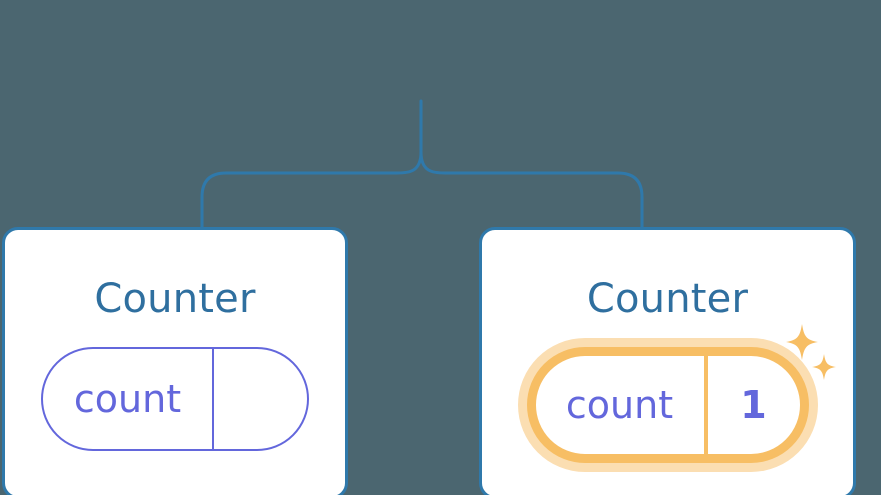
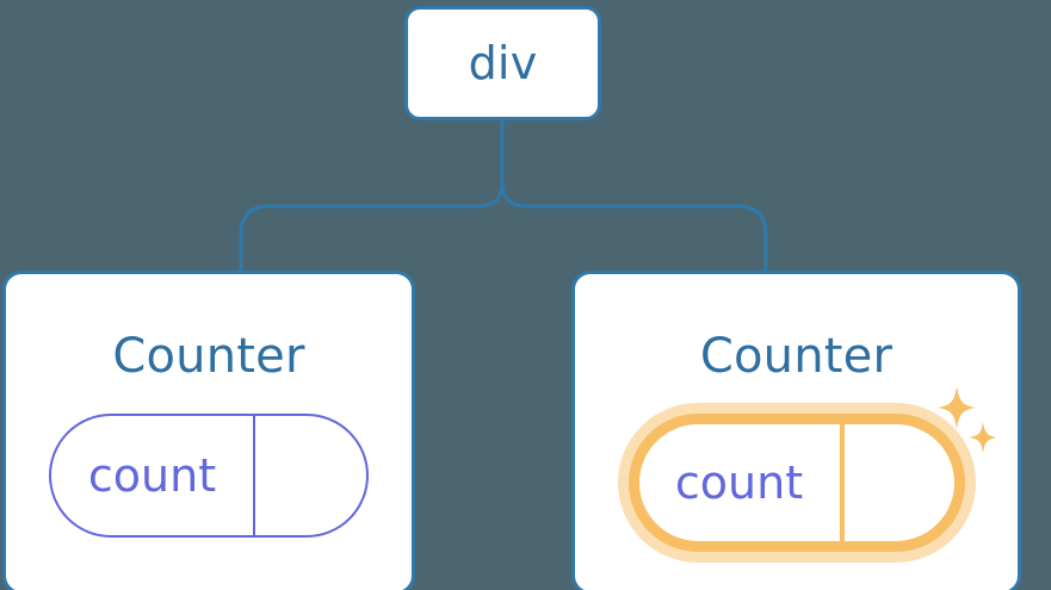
+ div
  Counter
  count
  Counter
  count
- 1
